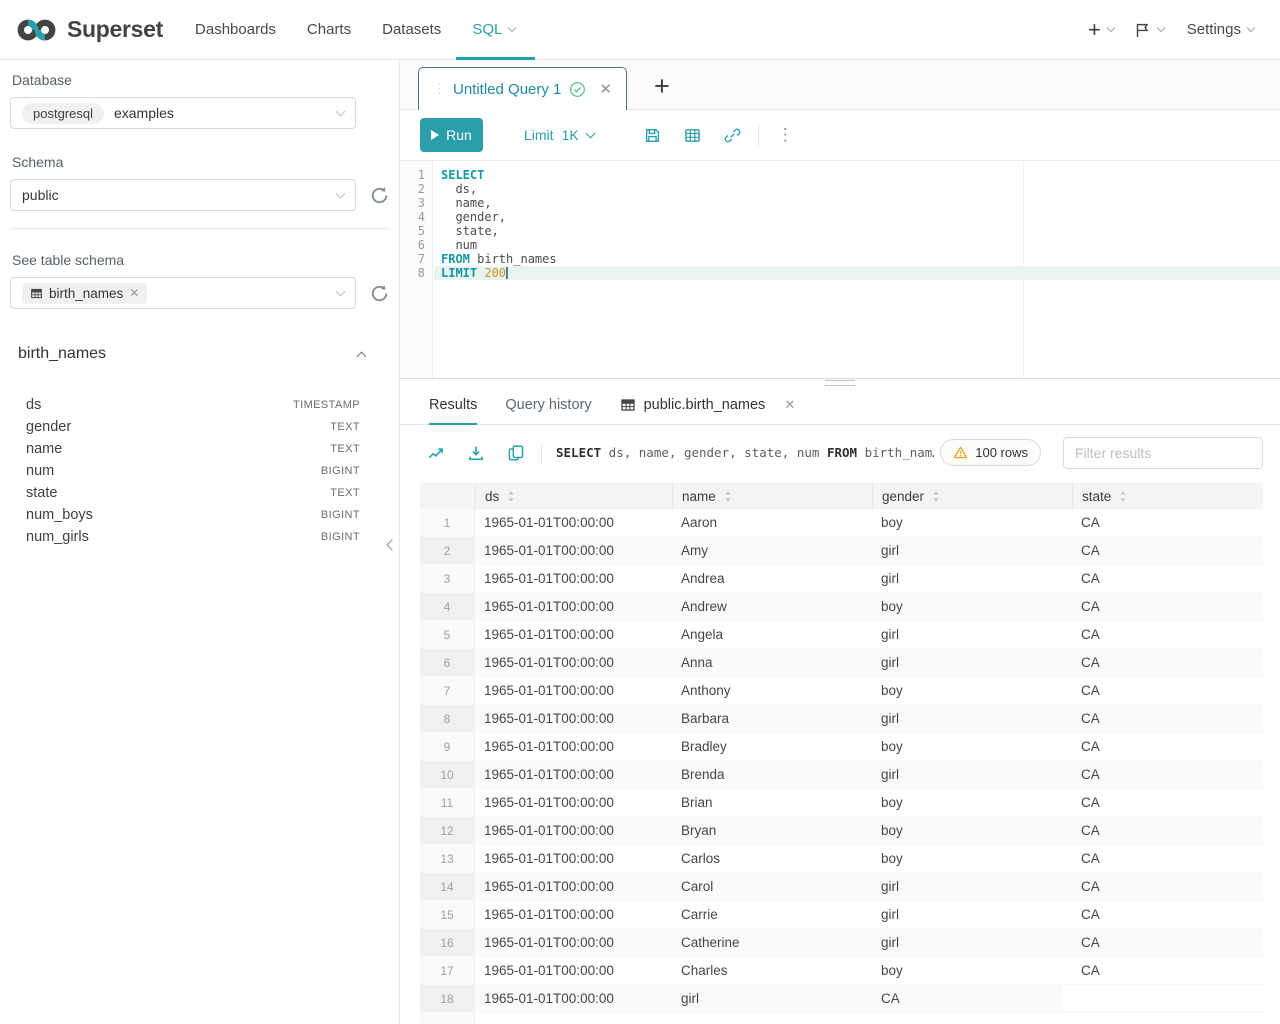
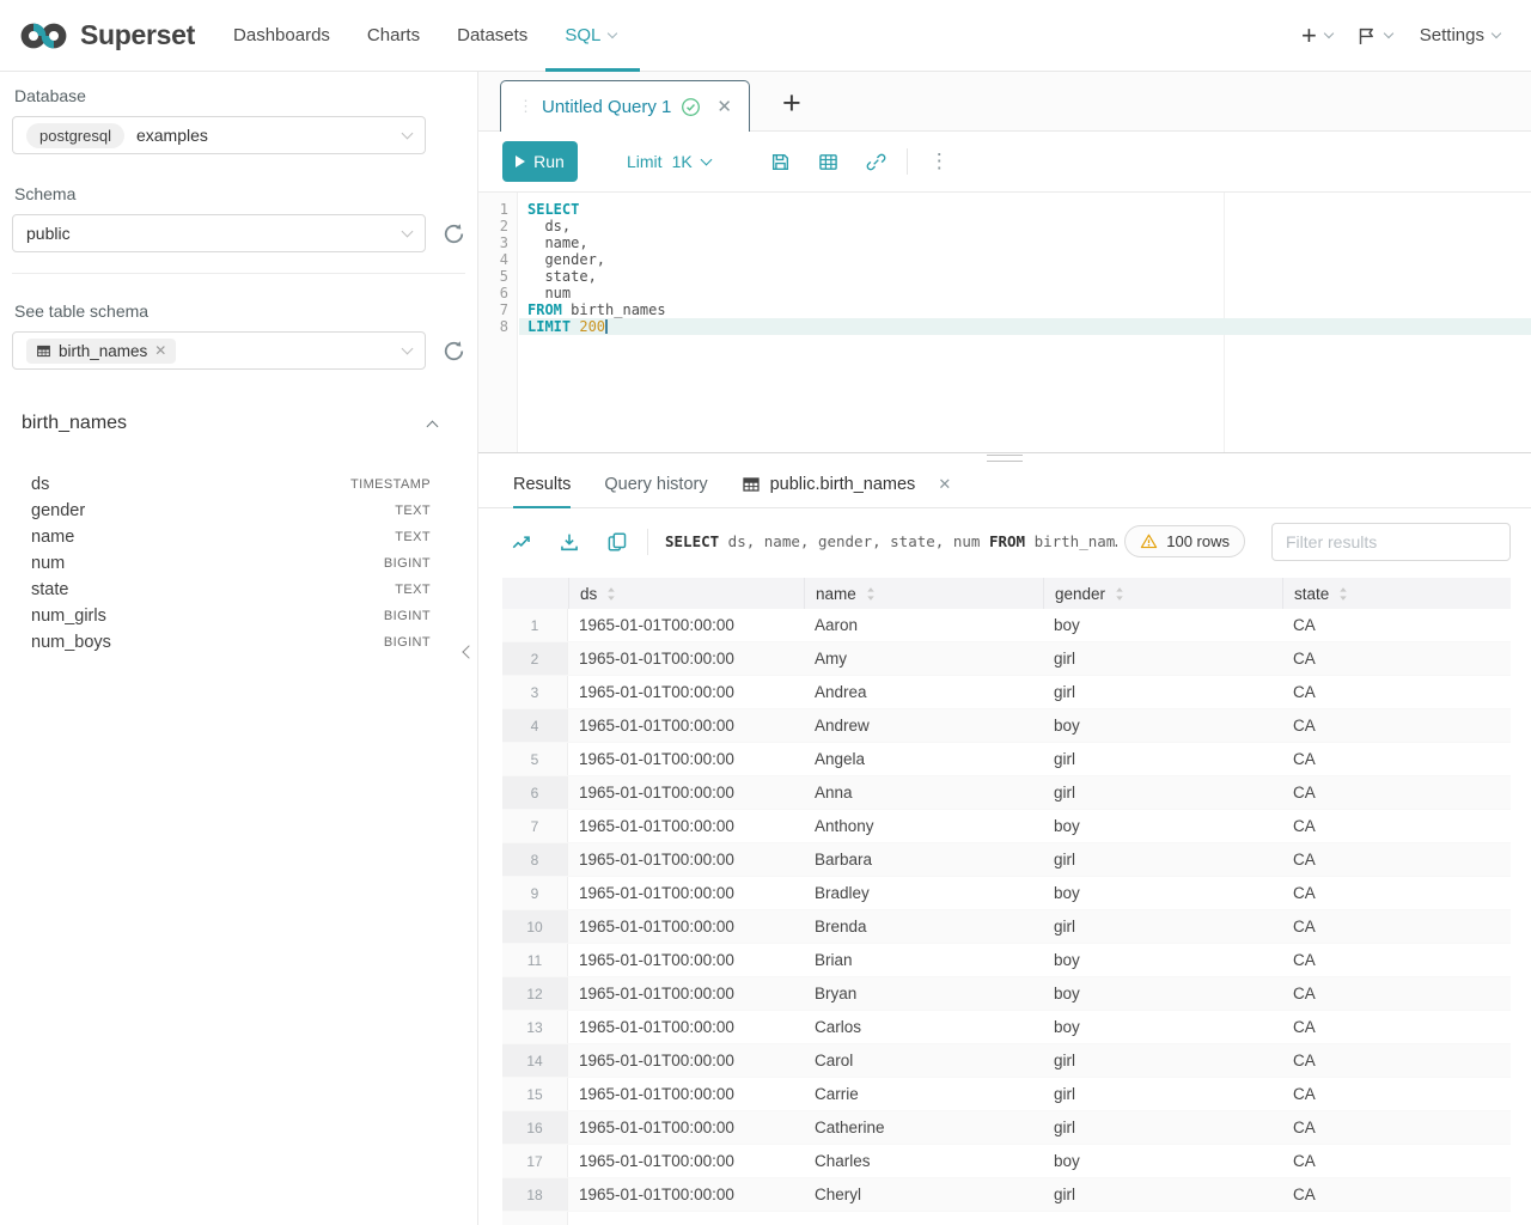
  Superset
  Dashboards
  Charts
  Datasets
  SQL
  +
  Settings
  Database
  postgresql
  examples
  Schema
  public
  See table schema
  birth_names
  ✕
  birth_names
  ds
  TIMESTAMP
  gender
  TEXT
  name
  TEXT
  num
  BIGINT
  state
  TEXT
- num_boys
+ num_girls
  BIGINT
- num_girls
+ num_boys
  BIGINT
  ⋮
  Untitled Query 1
  ✕
  +
  Run
  Limit
  1K
  ⋮
  1
  2
  3
  4
  5
  6
  7
  8
  SELECT
  ds,
  name,
  gender,
  state,
  num
  FROM birth_names
  LIMIT 200
  Results
  Query history
  public.birth_names
  ✕
  SELECT ds, name, gender, state, num FROM birth_nam
  100 rows
  Filter results
  ds
  name
  gender
  state
  1
  1965-01-01T00:00:00
  Aaron
  boy
  CA
  2
  1965-01-01T00:00:00
  Amy
  girl
  CA
  3
  1965-01-01T00:00:00
  Andrea
  girl
  CA
  4
  1965-01-01T00:00:00
  Andrew
  boy
  CA
  5
  1965-01-01T00:00:00
  Angela
  girl
  CA
  6
  1965-01-01T00:00:00
  Anna
  girl
  CA
  7
  1965-01-01T00:00:00
  Anthony
  boy
  CA
  8
  1965-01-01T00:00:00
  Barbara
  girl
  CA
  9
  1965-01-01T00:00:00
  Bradley
  boy
  CA
  10
  1965-01-01T00:00:00
  Brenda
  girl
  CA
  11
  1965-01-01T00:00:00
  Brian
  boy
  CA
  12
  1965-01-01T00:00:00
  Bryan
  boy
  CA
  13
  1965-01-01T00:00:00
  Carlos
  boy
  CA
  14
  1965-01-01T00:00:00
  Carol
  girl
  CA
  15
  1965-01-01T00:00:00
  Carrie
  girl
  CA
  16
  1965-01-01T00:00:00
  Catherine
  girl
  CA
  17
  1965-01-01T00:00:00
  Charles
  boy
  CA
  18
  1965-01-01T00:00:00
+ Cheryl
  girl
  CA
